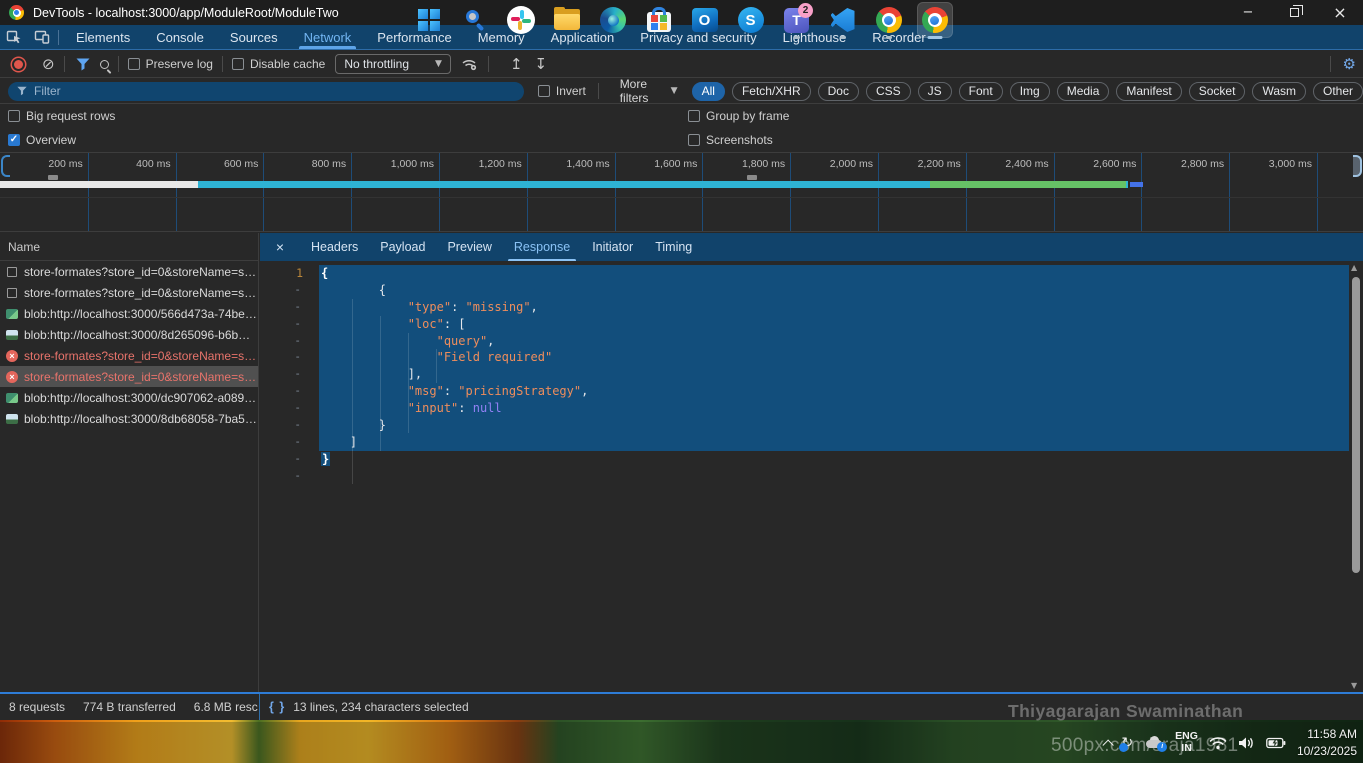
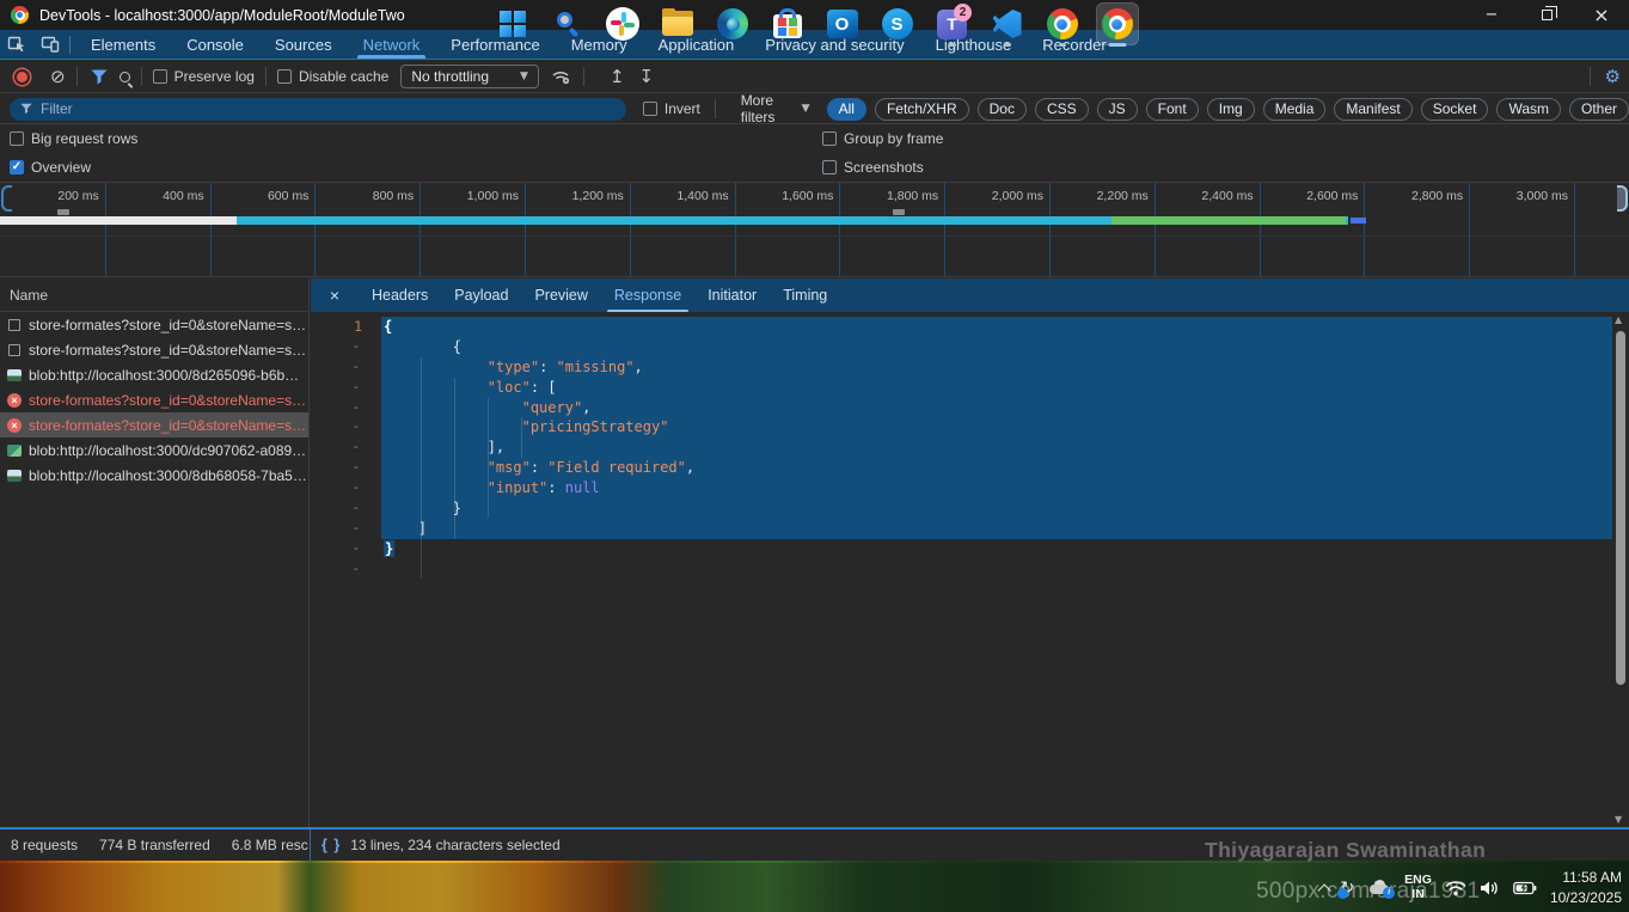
  Thiyagarajan Swaminathan
  500px.cmaja1981
  DevTools - localhost:3000/app/ModuleRoot/ModuleTwo
  −
  ×
  Elements
  Console
  Sources
  Network
  Performance
  Memory
  Application
  Privacy and security
  Lihthous
  Rcorder
  ⊘
  Preserve log
  Disable cache
  No throttling
  ▼
  ↥
  ↧
  ⚙
  Filter
  Invert
  More filters
  ▼
  All
  Fetch/XHR
  Doc
  CSS
  JS
  Font
  Img
  Media
  Manifest
  Socket
  Wasm
  Other
  Big request rows
  Group by frame
  ✓
  Overview
  Screenshots
  200 ms
  400 ms
  600 ms
  800 ms
  1,000 ms
  1,200 ms
  1,400 ms
  1,600 ms
  1,800 ms
  2,000 ms
  2,200 ms
  2,400 ms
  2,600 ms
  2,800 ms
  3,000 ms
  Name
  store-formates?store_id=0&storeName=s…
  store-formates?store_id=0&storeName=s…
- blob:http://localhost:3000/566d473a-74be…
  blob:http://localhost:3000/8d265096-b6b…
  ×
  store-formates?store_id=0&storeName=s…
  ×
  store-formates?store_id=0&storeName=s…
  blob:http://localhost:3000/dc907062-a089…
  blob:http://localhost:3000/8db68058-7ba5…
  ×
  Headers
  Payload
  Preview
  Response
  Initiator
  Timing
  1
  -
  -
  -
  -
  -
  -
  -
  -
  -
  -
  -
  -
  {
  {
  "type": "missing",
  "loc": [
  "query",
- "Field required"
+ "pricingStrategy"
  ],
- "msg": "pricingStrategy",
+ "msg": "Field required",
  "input": null
  }
  ]
  }
  ▲
  ▼
  8 requests
  774 B transferred
  6.8 MB resc
  { }
  13 lines, 234 characters selected
  O
  S
  T
  2
  ↻
  ENG
  IN
  11:58 AM
  10/23/2025
